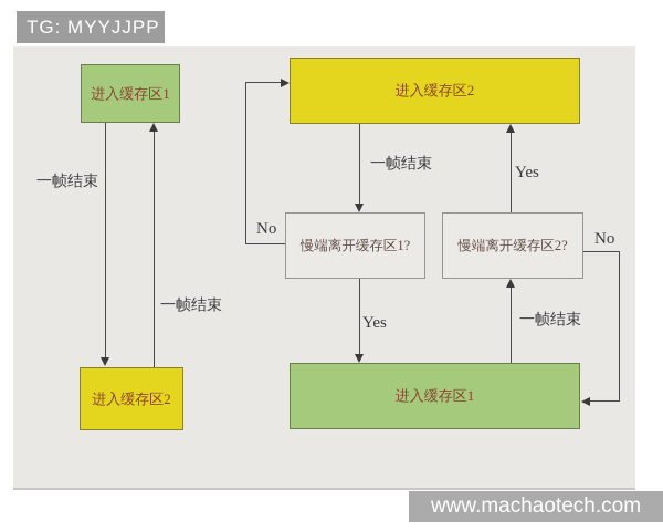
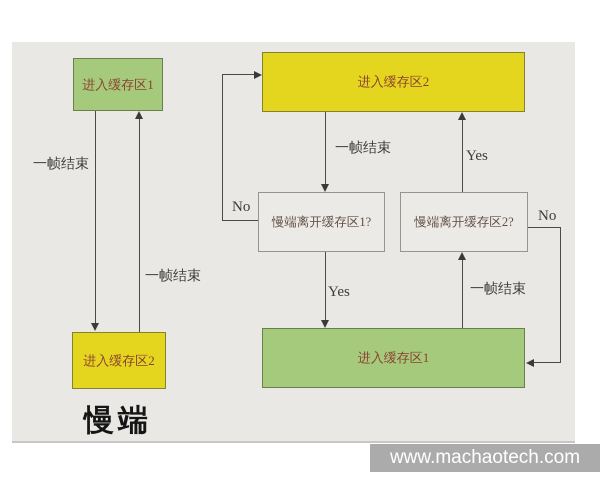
- TG: MYYJJPP
  进入缓存区1
  进入缓存区2
  一帧结束
  一帧结束
+ 慢端
  进入缓存区2
  慢端离开缓存区1?
  慢端离开缓存区2?
  进入缓存区1
  一帧结束
  Yes
  一帧结束
  Yes
  No
  No
  www.machaotech.com
